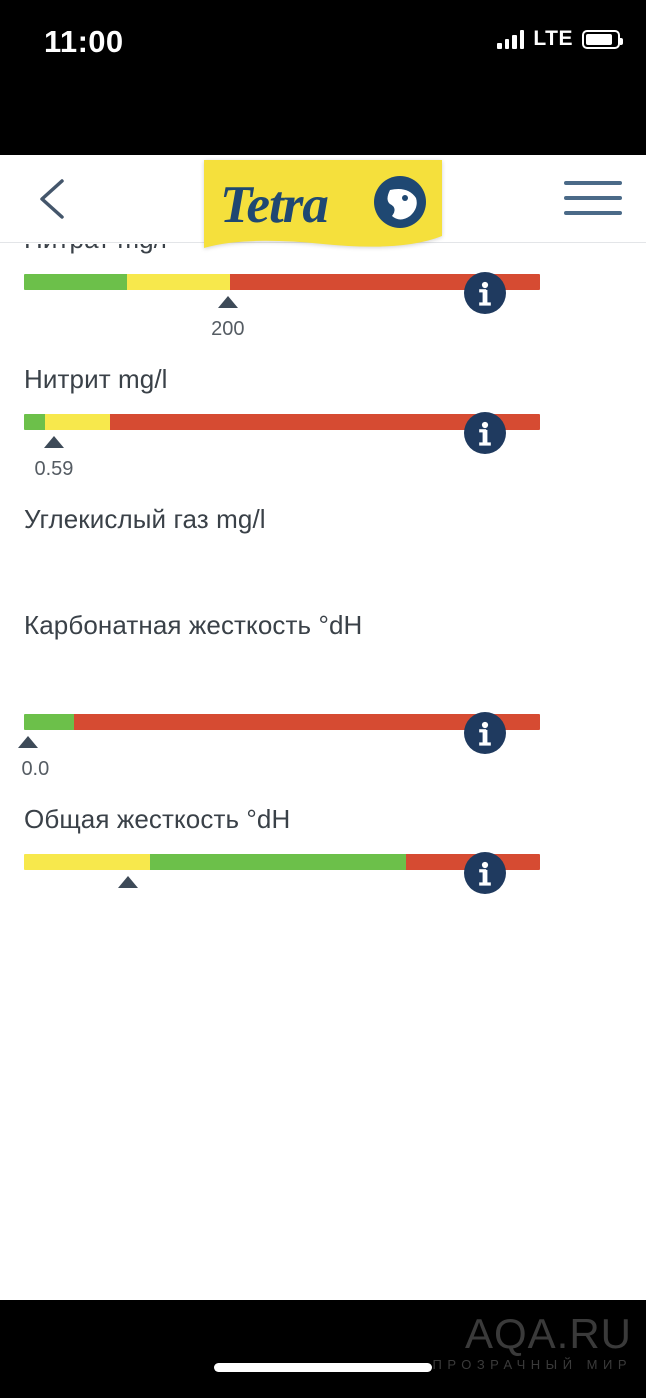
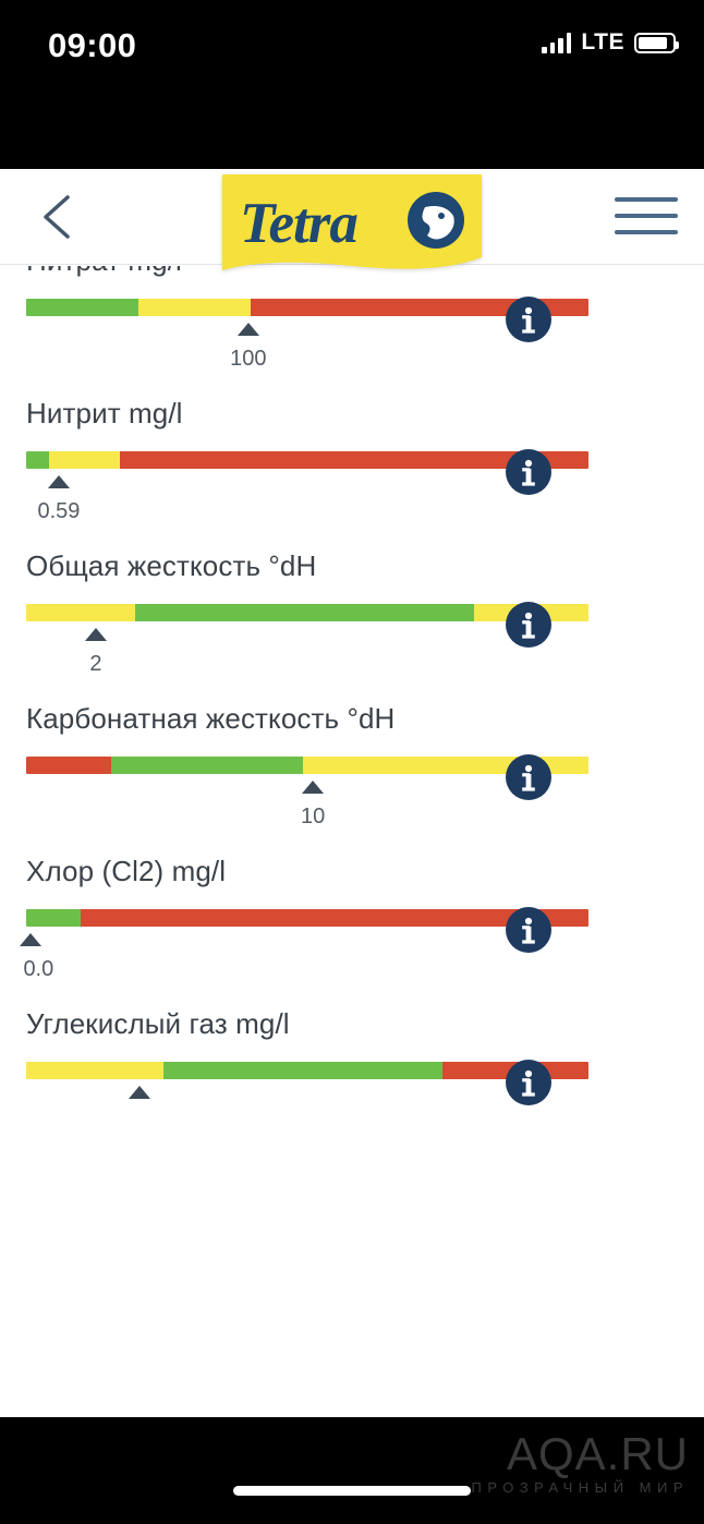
- 11:00
+ 09:00
  LTE
  Tetra
- 200
+ 100
  Нитрит mg/l
  0.59
- Углекислый газ mg/l
+ Общая жесткость °dH
+ 2
  Карбонатная жесткость °dH
+ 10
+ Хлор (Cl2) mg/l
  0.0
- Общая жесткость °dH
+ Углекислый газ mg/l
  AQA.RU
  ПРОЗРАЧНЫЙ МИР
